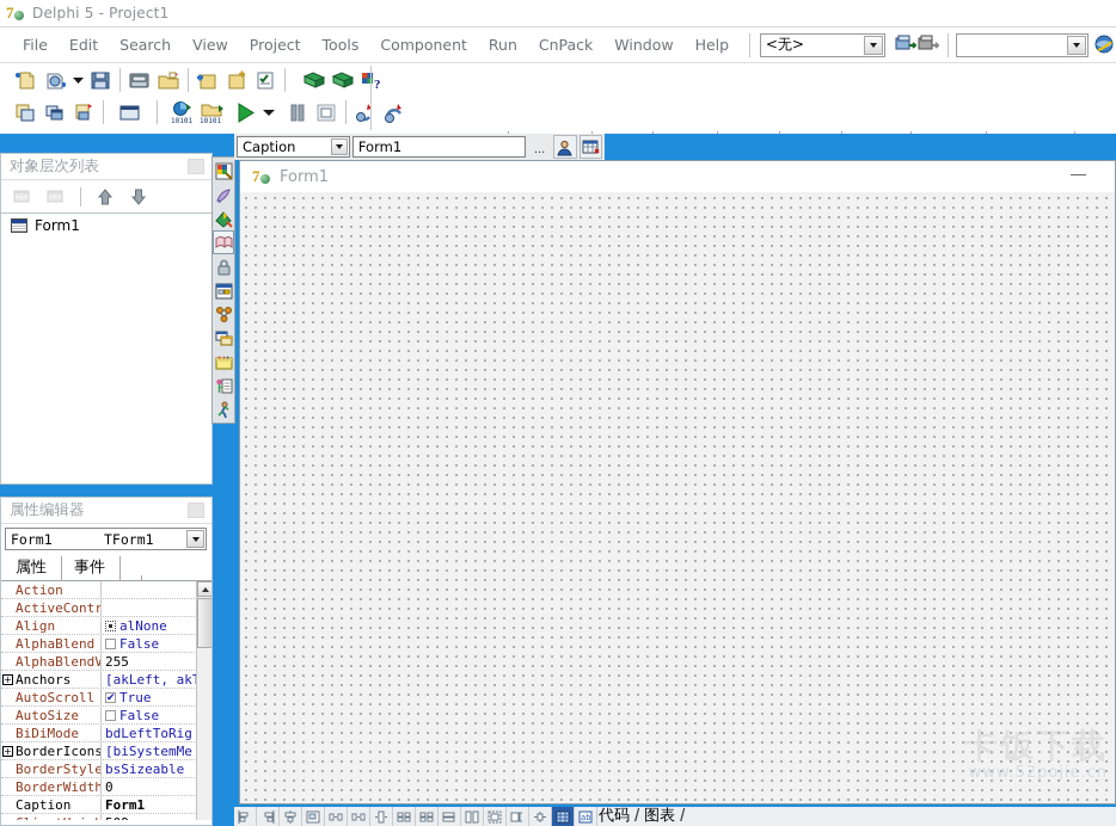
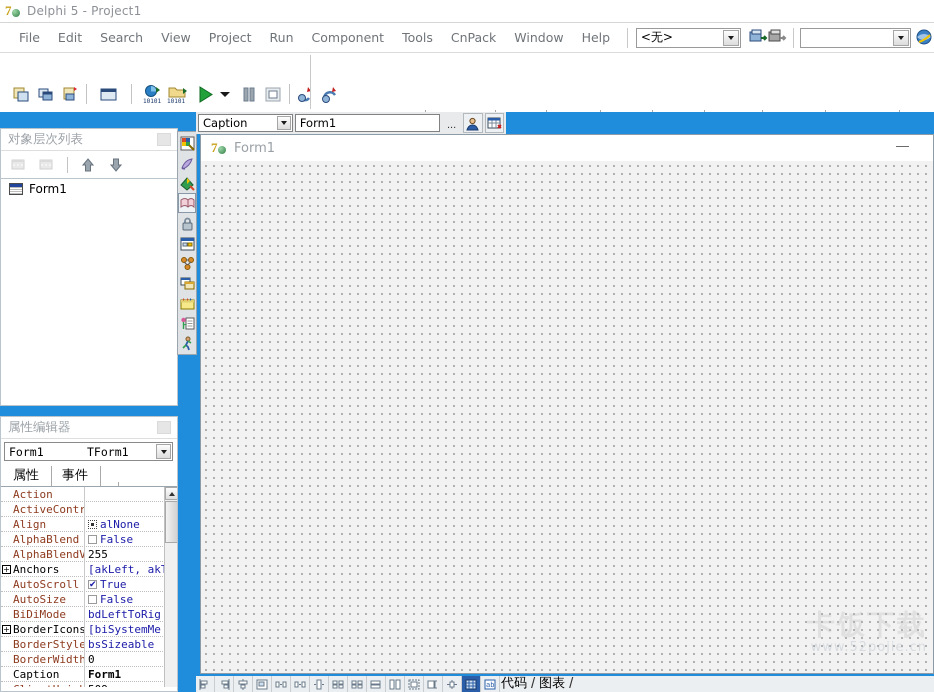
  7
  Delphi 5 - Project1
  File
  Edit
  Search
  View
  Project
- Tools
+ Run
  Component
- Run
+ Tools
  CnPack
  Window
  Help
  <无>
- ?
  对象层次列表
  Form1
  属性编辑器
  Form1
  TForm1
  属性
  事件
  Action
  ActiveContr
  Align
  alNone
  AlphaBlend
  False
  AlphaBlendV
  255
  +
  Anchors
  [akLeft, ak
  AutoScroll
  True
  AutoSize
  False
  BiDiMode
  bdLeftToRig
  +
  BorderIcons
  [biSystemMe
  BorderStyle
  bsSizeable
  BorderWidth
  0
  Caption
  Form1
  Caption
  Form1
  ...
  7
  Form1
  卡饭下载
  www.52pojie.cn
  ab
  代码
  /
  图表
  /
